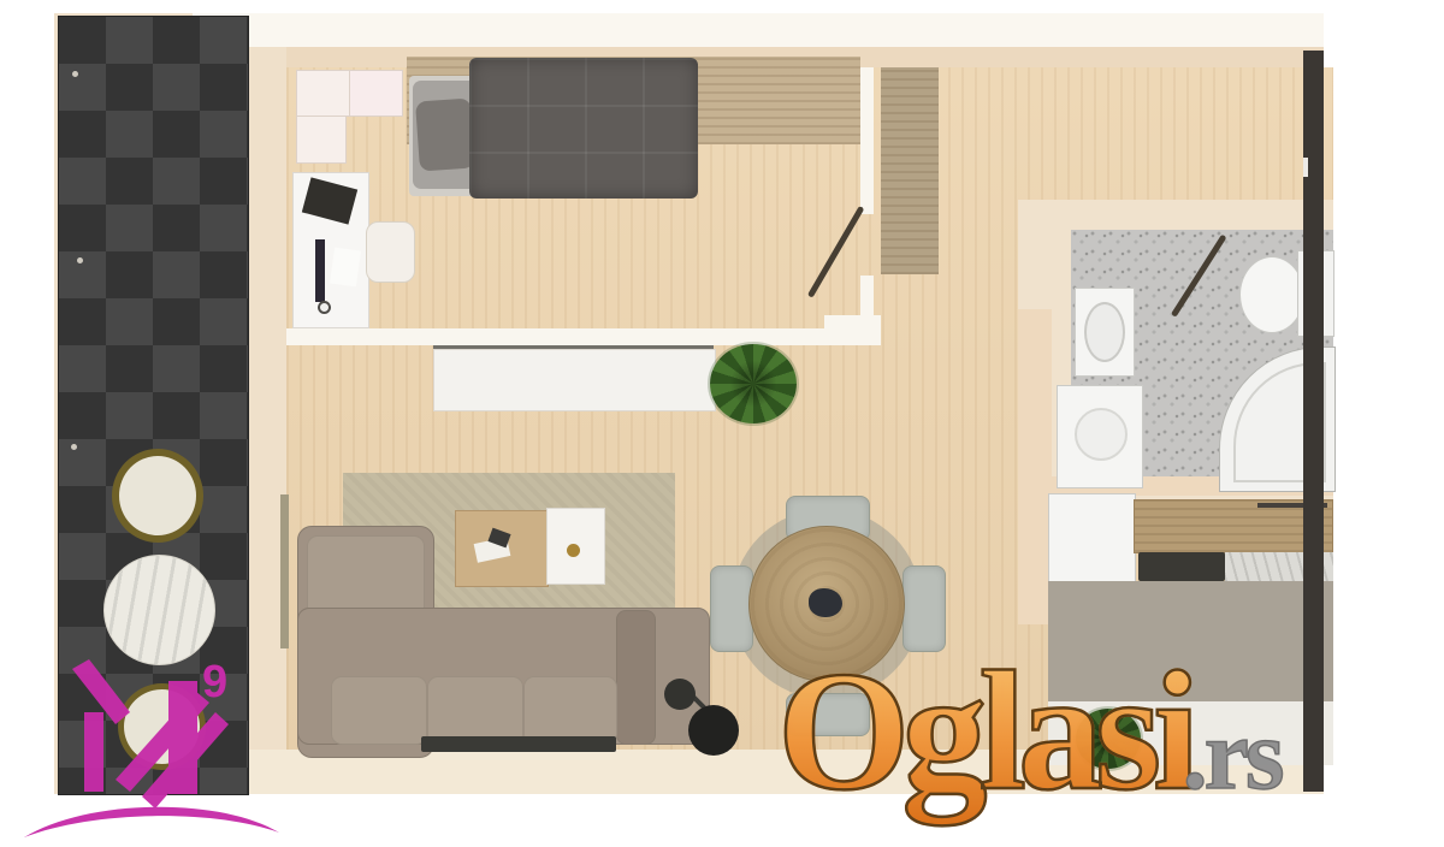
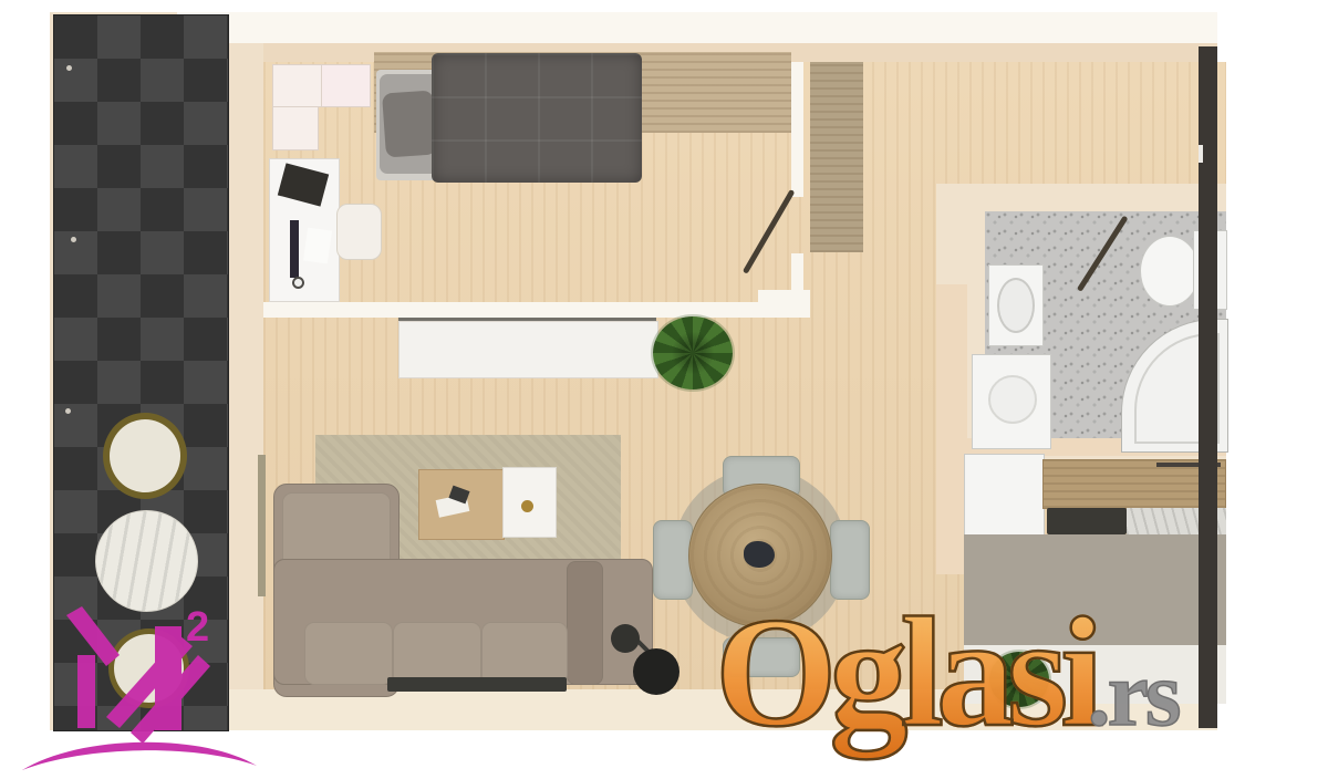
  Oglasi.rs
- 9
+ 2
